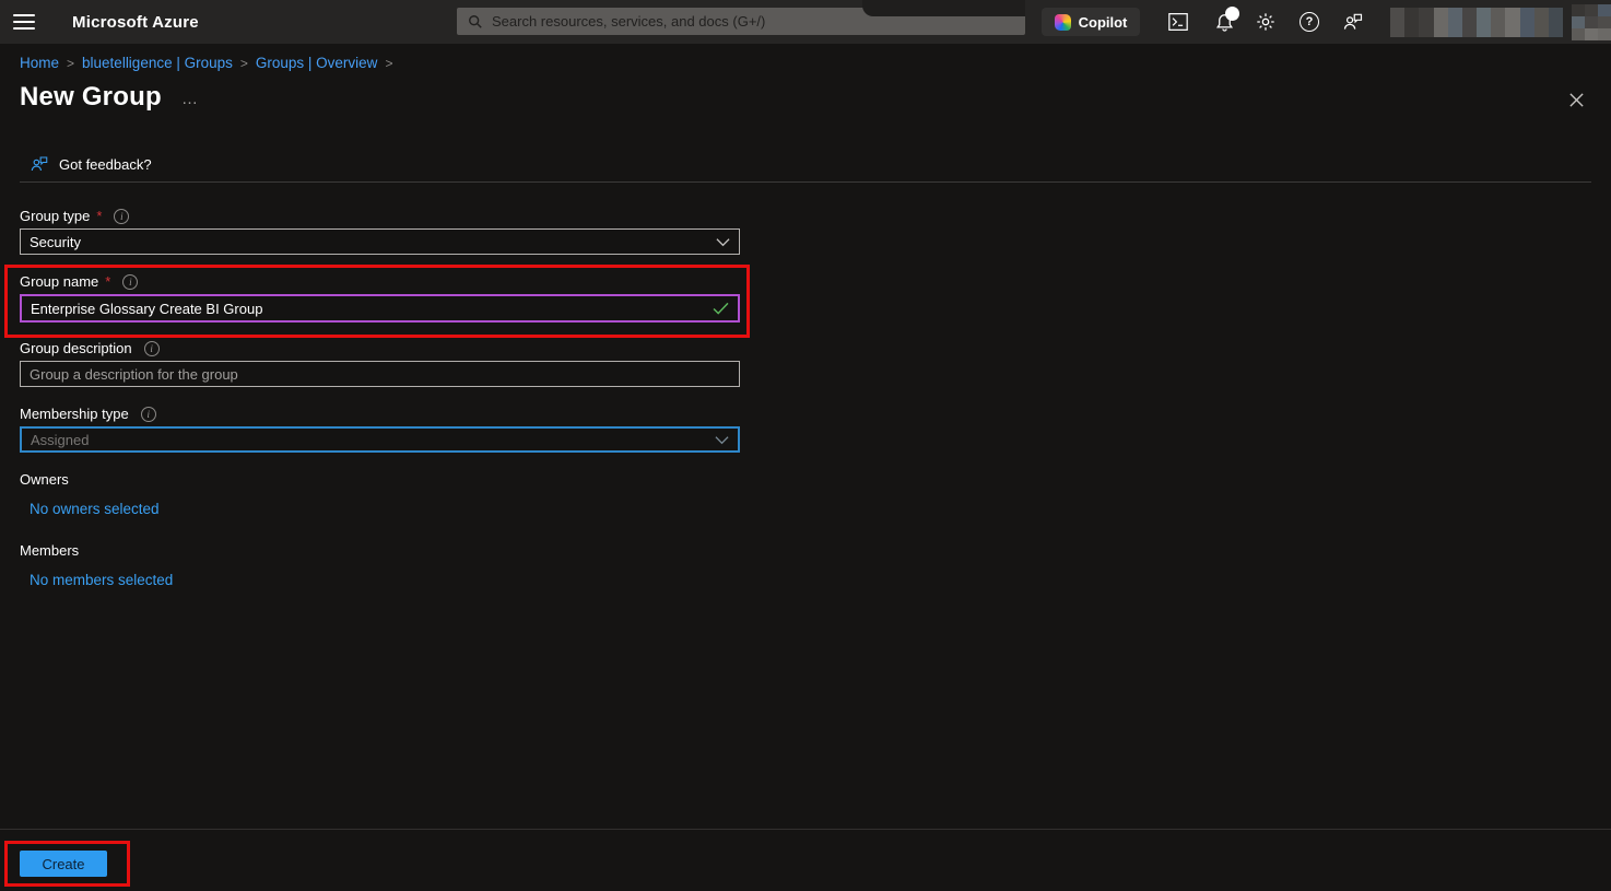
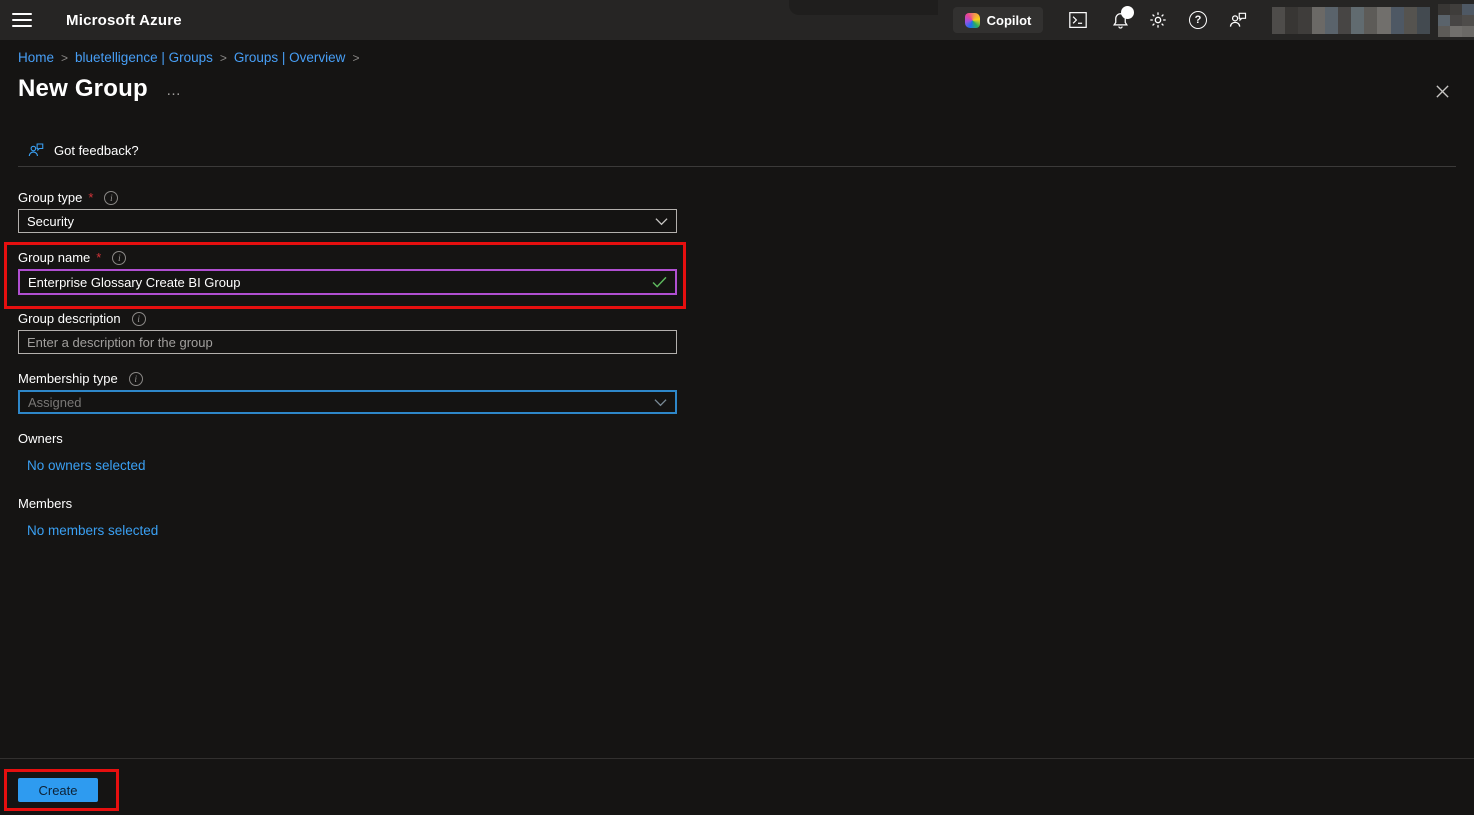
  Microsoft Azure
- Search resources, services, and docs (G+/)
  Copilot
  ?
  Home
  >
  bluetelligence | Groups
  >
  Groups | Overview
  >
  New Group
  …
  Got feedback?
  Group type
  *
  i
  Security
  Group name
  *
  i
  Enterprise Glossary Create BI Group
  Group description
  i
- Group a description for the group
+ Enter a description for the group
  Membership type
  i
  Assigned
  Owners
  No owners selected
  Members
  No members selected
  Create
